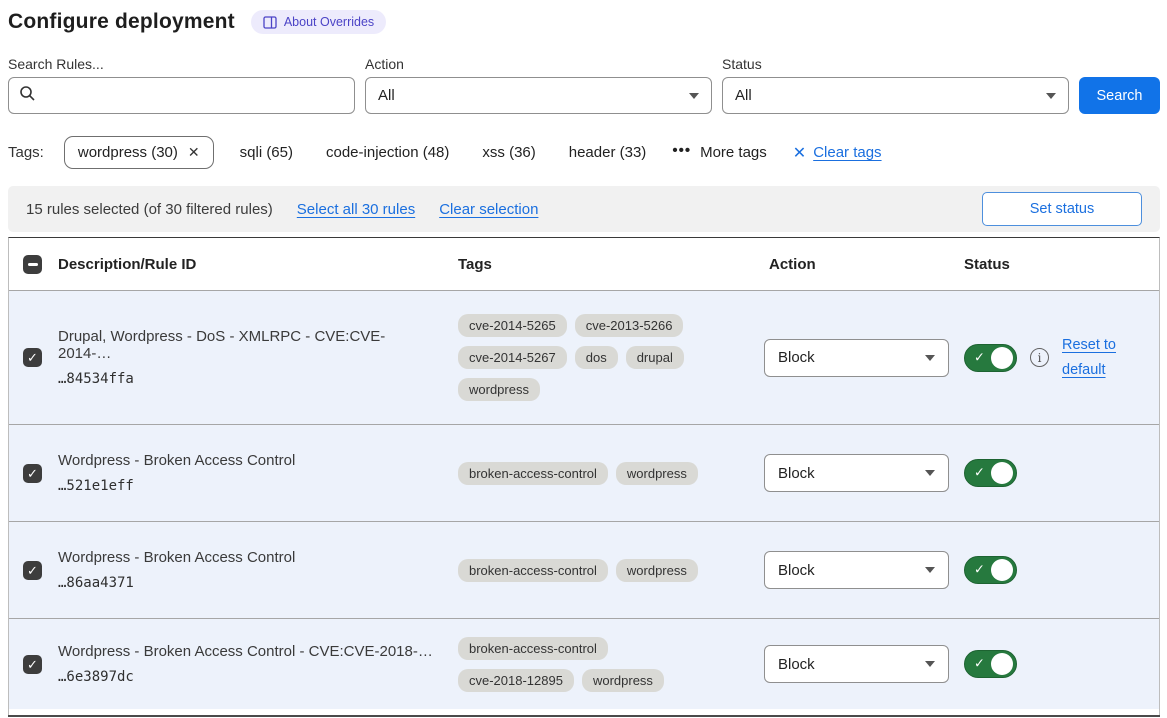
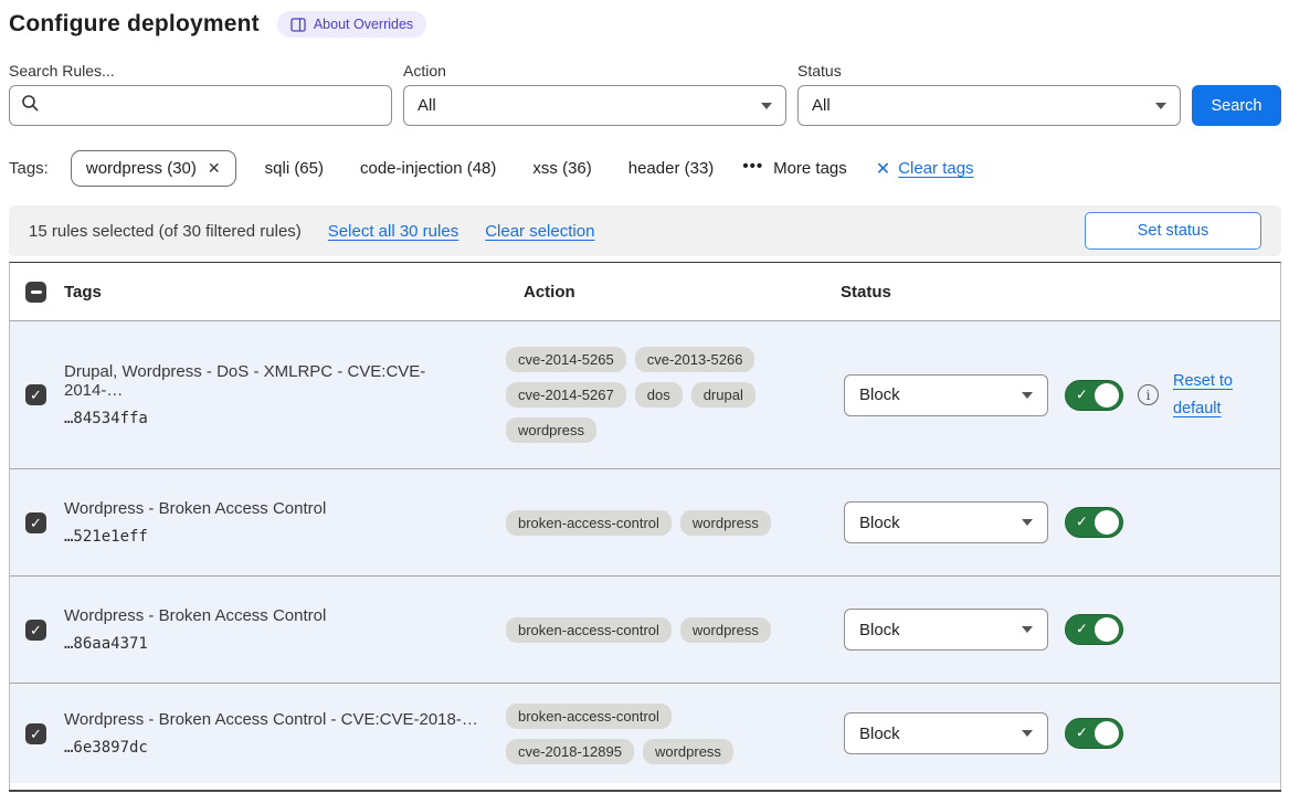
  Configure deployment
  About Overrides
  Search Rules...
  Action
  All
  Status
  All
  Search
  Tags:
  wordpress (30)
  ✕
  sqli (65)
  code-injection (48)
  xss (36)
  header (33)
  •••
  More tags
  ✕
  Clear tags
  15 rules selected (of 30 filtered rules)
  Select all 30 rules
  Clear selection
  Set status
- Description/Rule ID
  Tags
  Action
  Status
  ✓
  Drupal, Wordpress - DoS - XMLRPC - CVE:CVE-2014-…
  …84534ffa
  cve-2014-5265
  cve-2013-5266
  cve-2014-5267
  dos
  drupal
  wordpress
  Block
  ✓
  i
  Reset to default
  ✓
  Wordpress - Broken Access Control
  …521e1eff
  broken-access-control
  wordpress
  Block
  ✓
  ✓
  Wordpress - Broken Access Control
  …86aa4371
  broken-access-control
  wordpress
  Block
  ✓
  ✓
  Wordpress - Broken Access Control - CVE:CVE-2018-…
  …6e3897dc
  broken-access-control
  cve-2018-12895
  wordpress
  Block
  ✓
